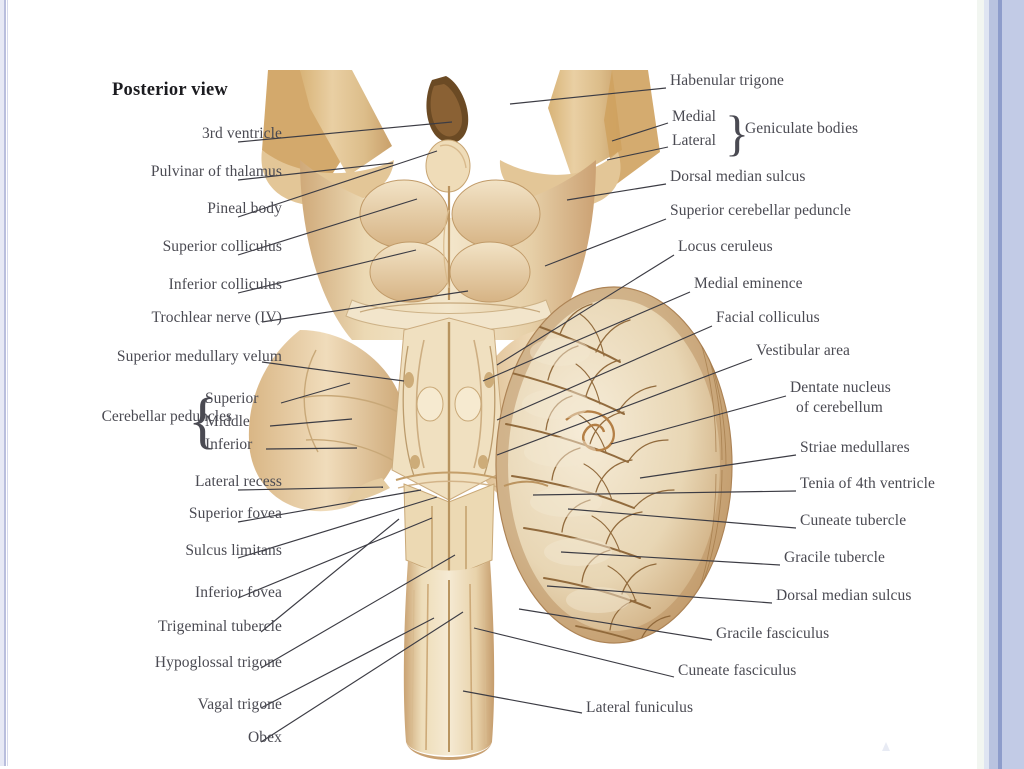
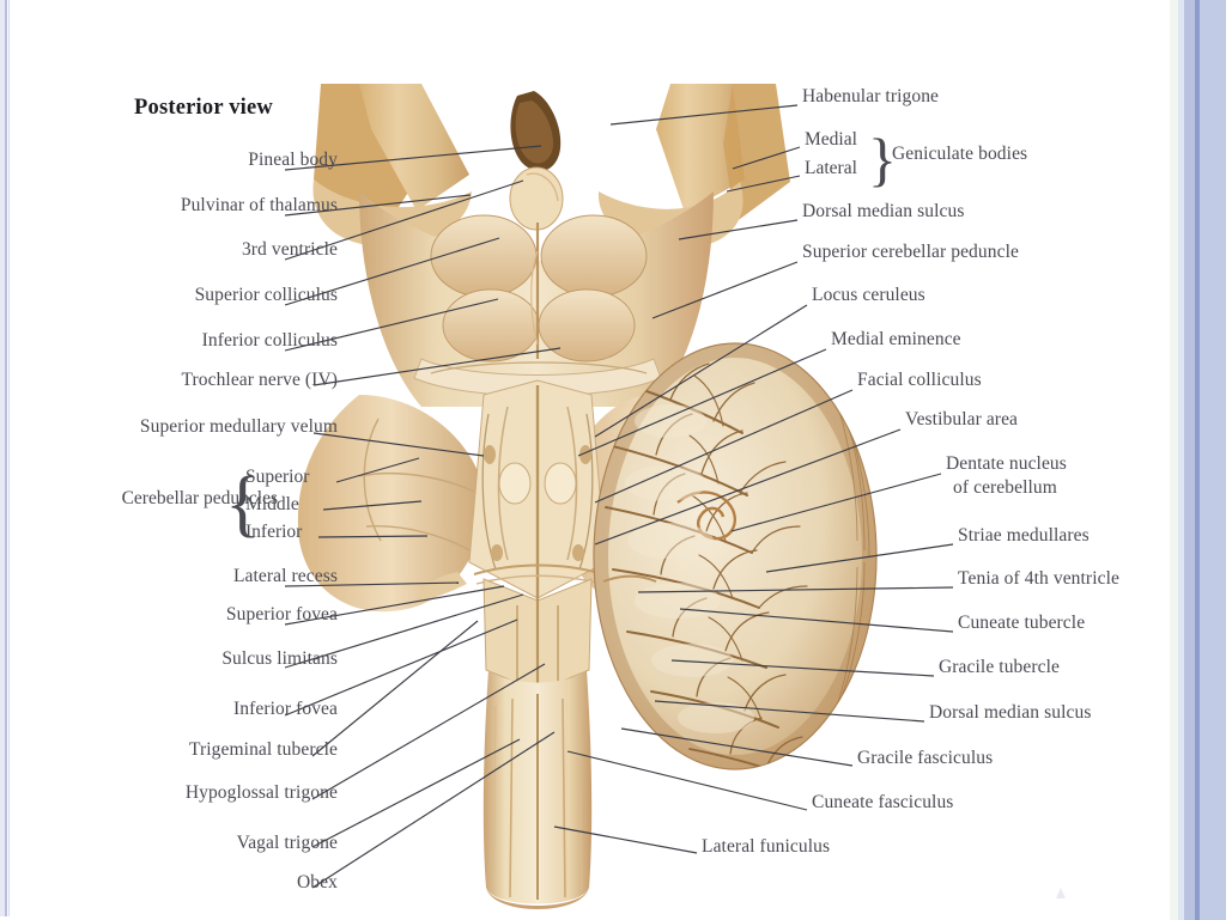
  Posterior view
- 3rd ventricle
+ Pineal body
  Pulvinar of thalamus
- Pineal body
+ 3rd ventricle
  Superior colliculus
  Inferior colliculus
  Trochlear nerve (IV)
  Superior medullary velum
  Lateral recess
  Superior fovea
  Sulcus limitans
  Inferior fovea
  Trigeminal tubercle
  Hypoglossal trigone
  Vagal trigone
  Obex
  Habenular trigone
  Dorsal median sulcus
  Superior cerebellar peduncle
  Locus ceruleus
  Medial eminence
  Facial colliculus
  Vestibular area
  Dentate nucleus
  of cerebellum
  Striae medullares
  Tenia of 4th ventricle
  Cuneate tubercle
  Gracile tubercle
  Dorsal median sulcus
  Gracile fasciculus
  Cuneate fasciculus
  Lateral funiculus
  Cerebellar peduncles
  {
  Superior
  Middle
  Inferior
  }
  Geniculate bodies
  Medial
  Lateral
